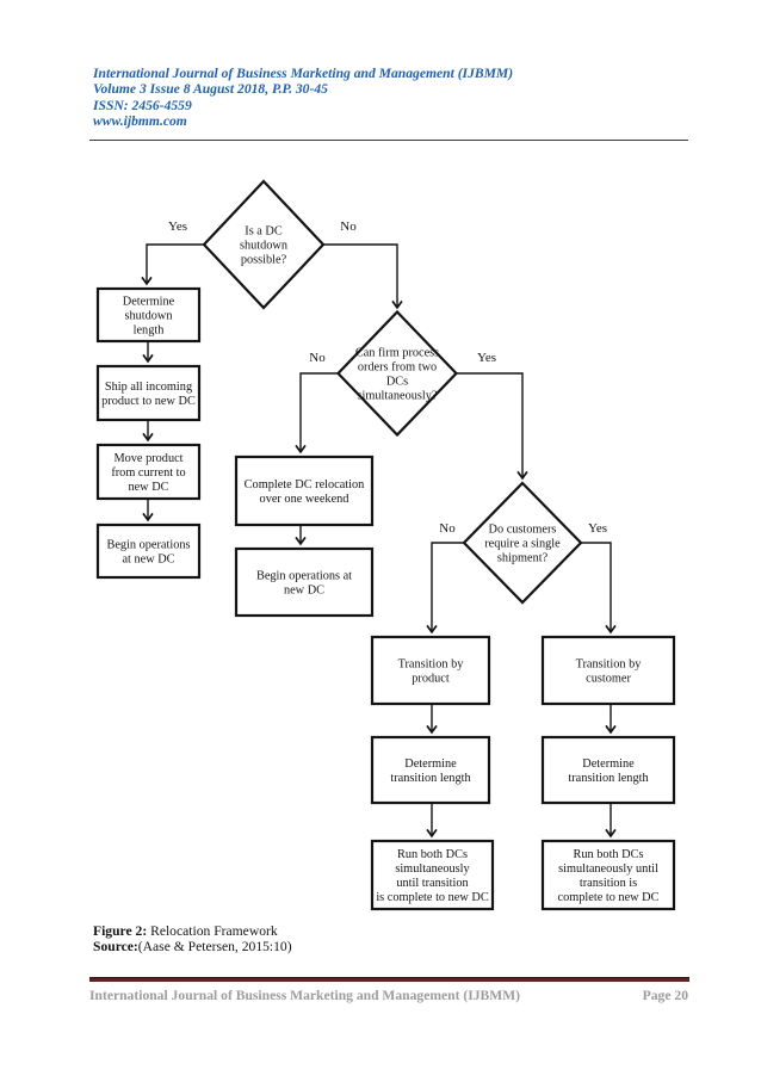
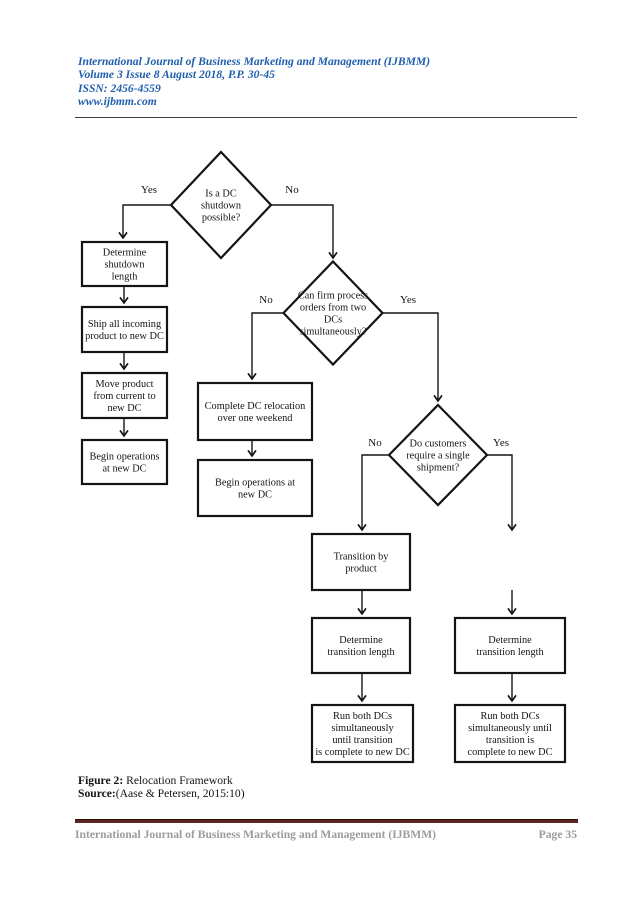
  International Journal of Business Marketing and Management (IJBMM)
  Volume 3 Issue 8 August 2018, P.P. 30-45
  ISSN: 2456-4559
  www.ijbmm.com
  Is a DC shutdown possible?
  Determine shutdown length
  Ship all incoming product to new DC
  Move product from current to new DC
  Begin operations at new DC
  Can firm process orders from two DCs simultaneously?
  Complete DC relocation over one weekend
  Begin operations at new DC
  Do customers require a single shipment?
  Transition by product
- Transition by customer
  Determine transition length
  Determine transition length
  Run both DCs simultaneously until transition is complete to new DC
  Run both DCs simultaneously until transition is complete to new DC
  Yes
  No
  No
  Yes
  No
  Yes
  Figure 2: Relocation Framework
  Source:(Aase & Petersen, 2015:10)
  International Journal of Business Marketing and Management (IJBMM)
- Page 20
+ Page 35
